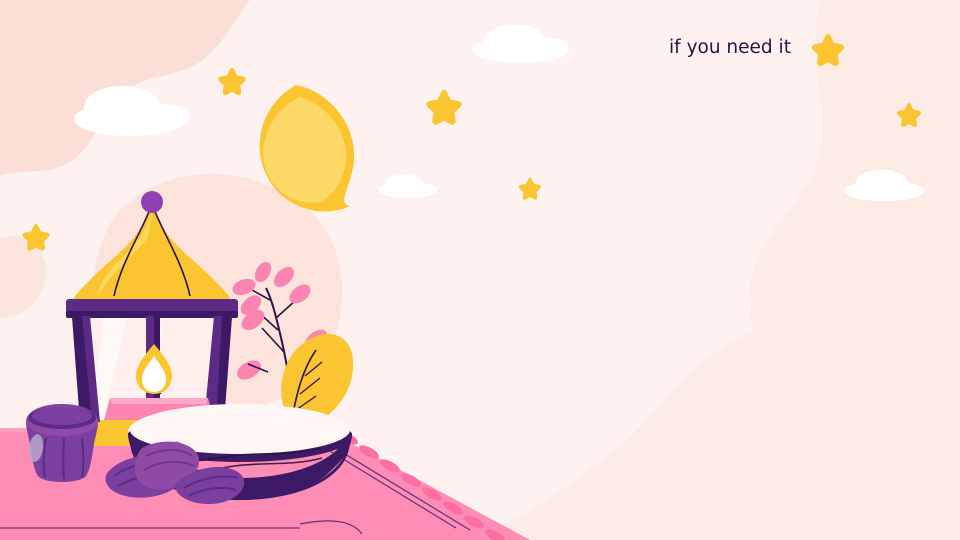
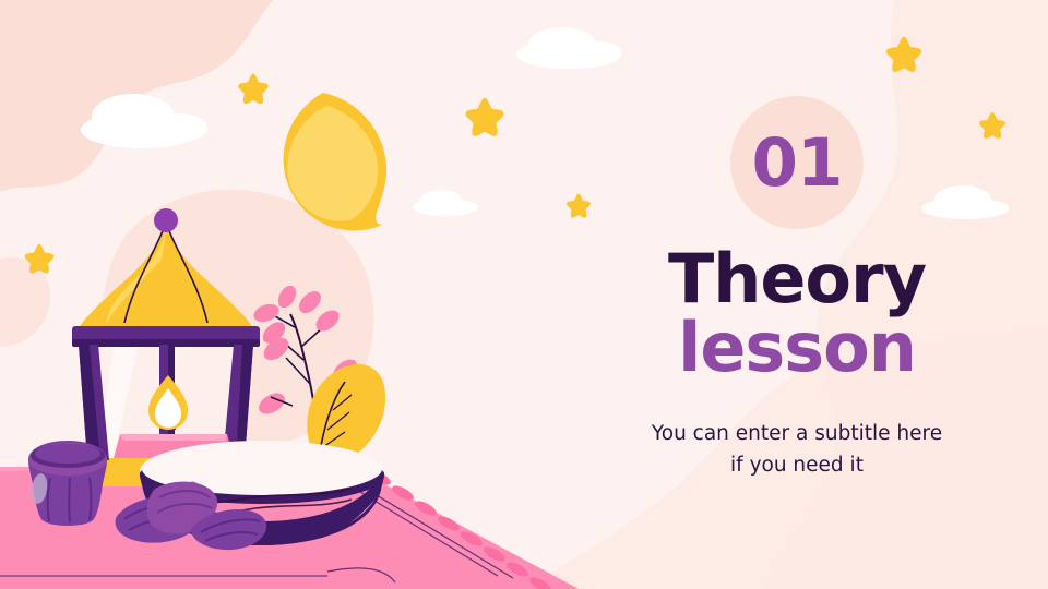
+ 01
+ Theory
+ lesson
+ You can enter a subtitle here
  if you need it
